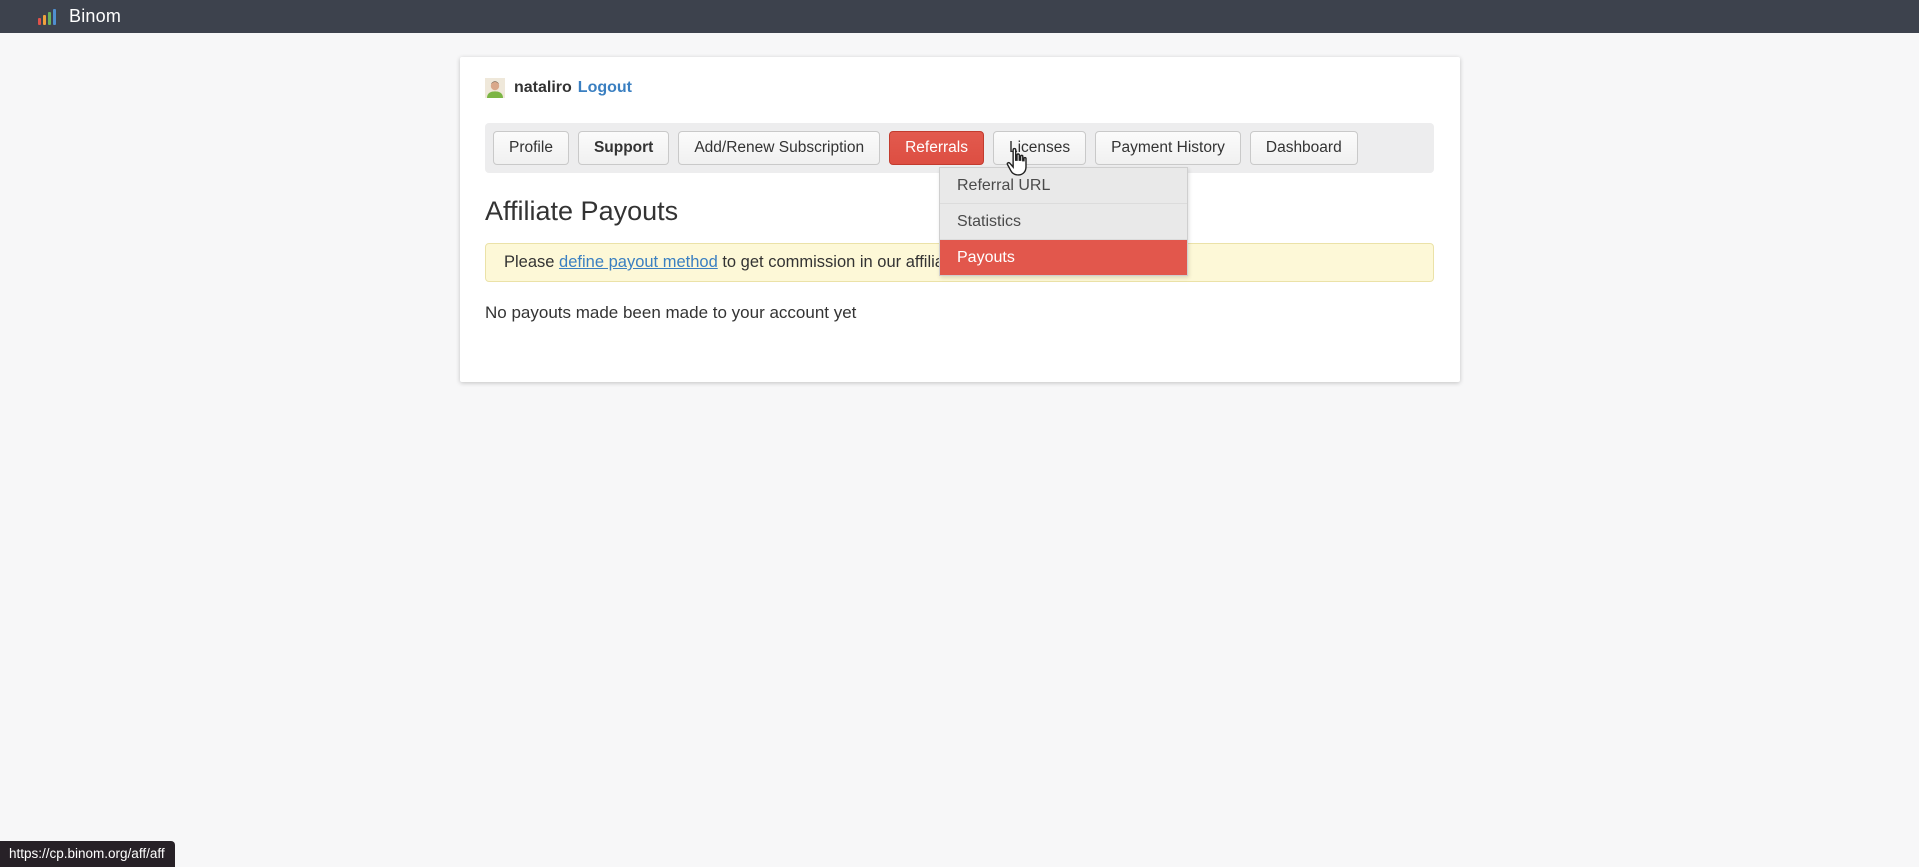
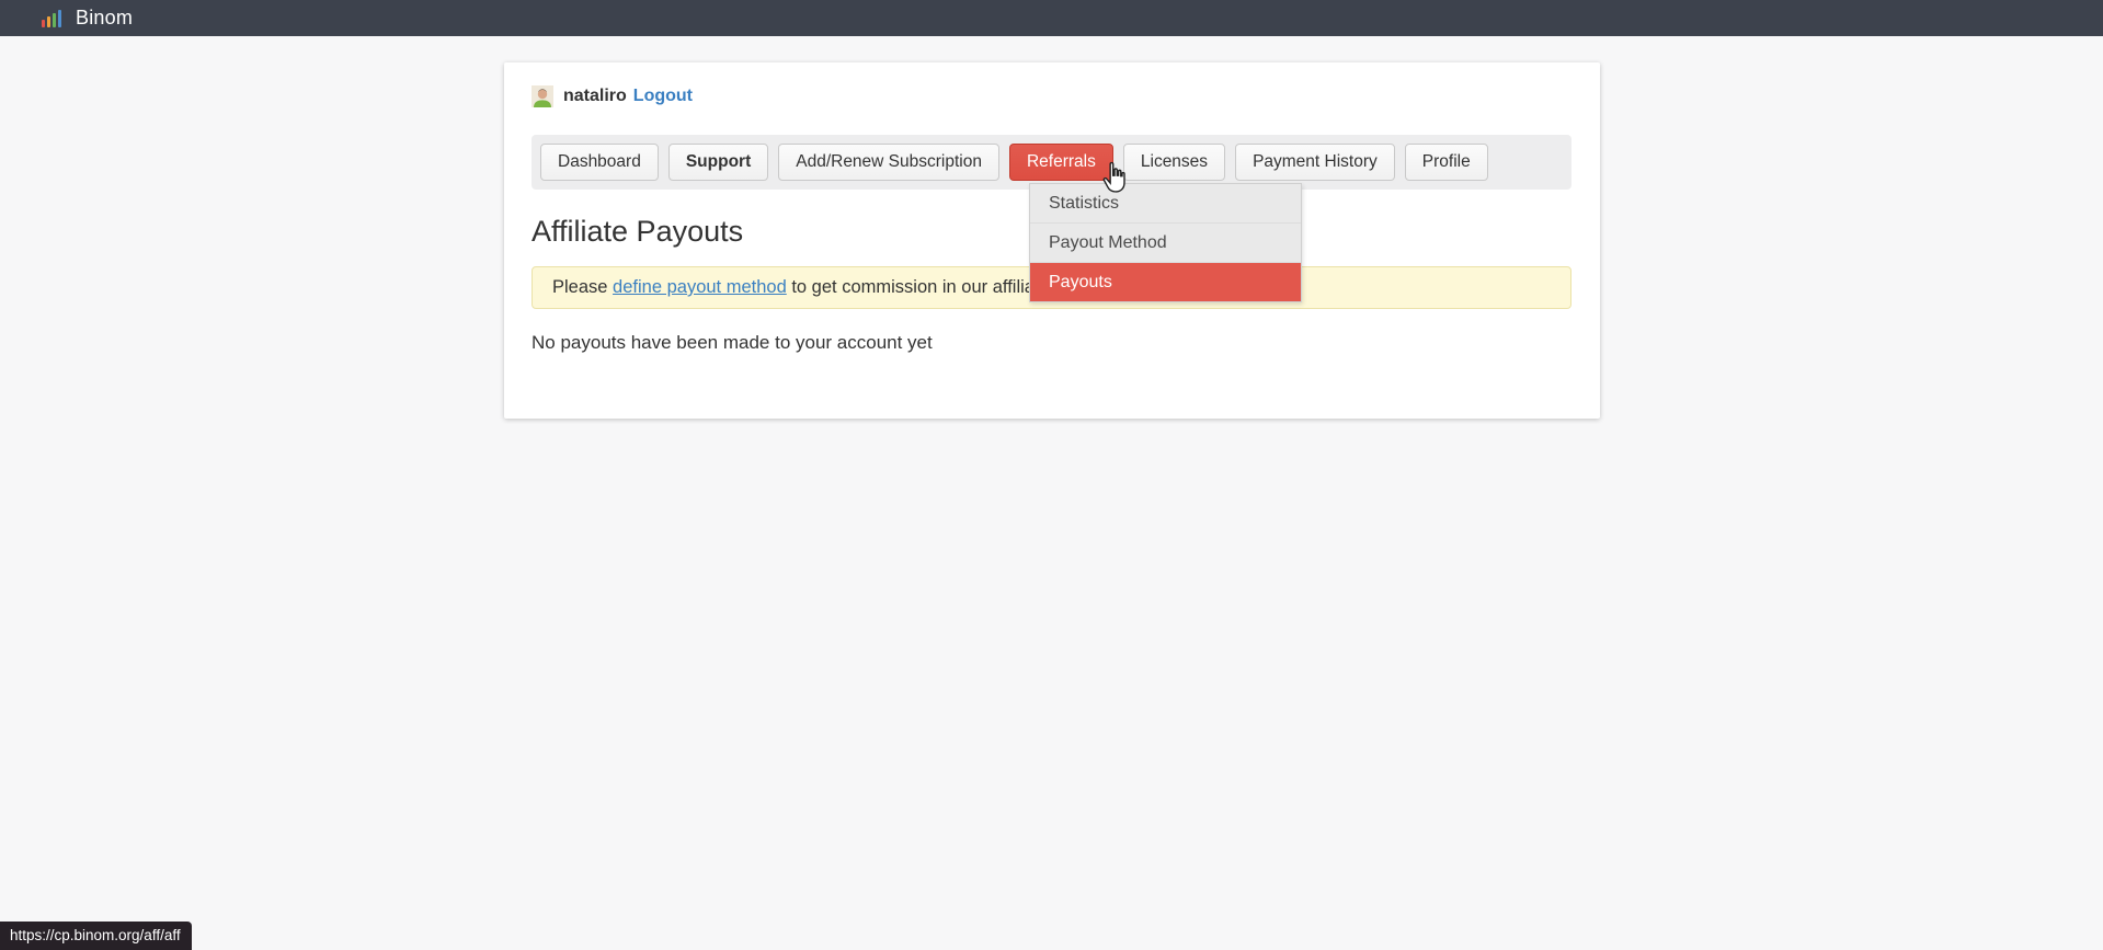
  Binom
  nataliro
  Logout
- Profile
+ Dashboard
  Support
  Add/Renew Subscription
  Referrals
  Licenses
  Payment History
- Dashboard
+ Profile
  Affiliate Payouts
  Please define payout method to get commission in our affili
- No payouts made been made to your account yet
+ No payouts have been made to your account yet
- Referral URL
  Statistics
+ Payout Method
  Payouts
  https://cp.binom.org/aff/aff
